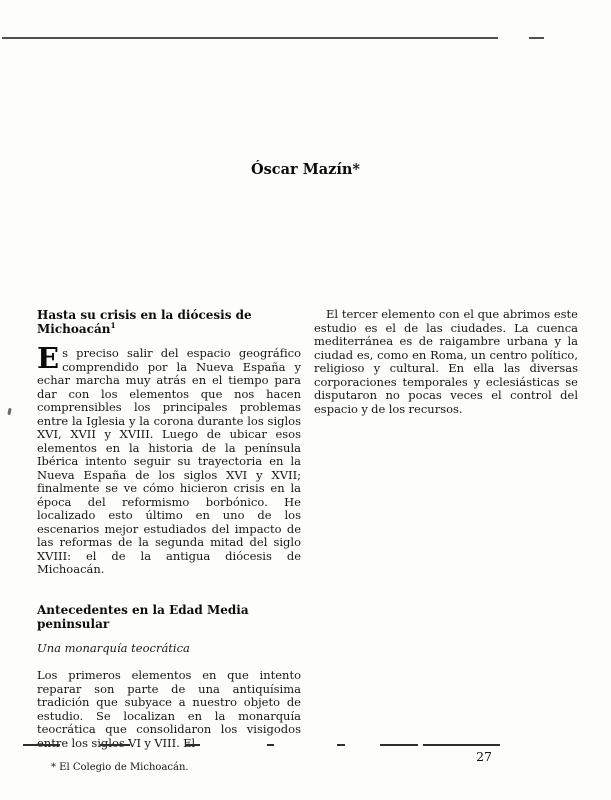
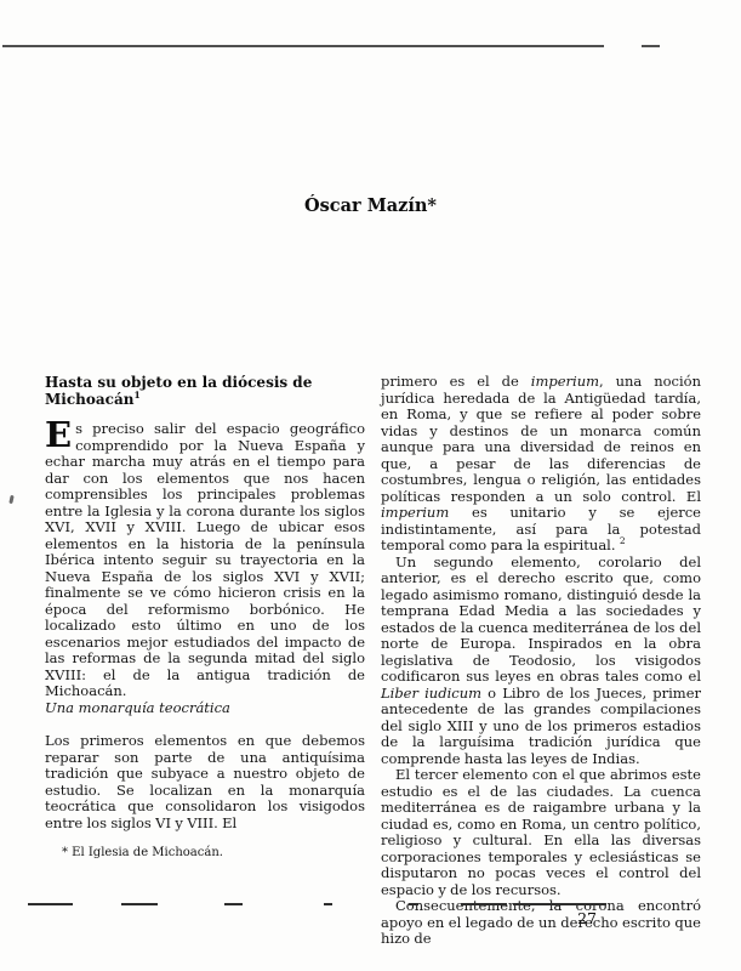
  Óscar Mazín*
- Hasta su crisis en la diócesis de Michoacán1
+ Hasta su objeto en la diócesis de Michoacán1
  E
- s preciso salir del espacio geográfico comprendido por la Nueva España y echar marcha muy atrás en el tiempo para dar con los elementos que nos hacen comprensibles los principales problemas entre la Iglesia y la corona durante los siglos XVI, XVII y XVIII. Luego de ubicar esos elementos en la historia de la península Ibérica intento seguir su trayectoria en la Nueva España de los siglos XVI y XVII; finalmente se ve cómo hicieron crisis en la época del reformismo borbónico. He localizado esto último en uno de los escenarios mejor estudiados del impacto de las reformas de la segunda mitad del siglo XVIII: el de la antigua diócesis de Michoacán.
+ s preciso salir del espacio geográfico comprendido por la Nueva España y echar marcha muy atrás en el tiempo para dar con los elementos que nos hacen comprensibles los principales problemas entre la Iglesia y la corona durante los siglos XVI, XVII y XVIII. Luego de ubicar esos elementos en la historia de la península Ibérica intento seguir su trayectoria en la Nueva España de los siglos XVI y XVII; finalmente se ve cómo hicieron crisis en la época del reformismo borbónico. He localizado esto último en uno de los escenarios mejor estudiados del impacto de las reformas de la segunda mitad del siglo XVIII: el de la antigua tradición de Michoacán.
- Antecedentes en la Edad Media peninsular
  Una monarquía teocrática
- Los primeros elementos en que intento reparar son parte de una antiquísima tradición que subyace a nuestro objeto de estudio. Se localizan en la monarquía teocrática que consolidaron los visigodos entre los siglos VI y VIII. El
+ Los primeros elementos en que debemos reparar son parte de una antiquísima tradición que subyace a nuestro objeto de estudio. Se localizan en la monarquía teocrática que consolidaron los visigodos entre los siglos VI y VIII. El
- * El Colegio de Michoacán.
+ * El Iglesia de Michoacán.
+ primero es el de imperium, una noción jurídica heredada de la Antigüedad tardía, en Roma, y que se refiere al poder sobre vidas y destinos de un monarca común aunque para una diversidad de reinos en que, a pesar de las diferencias de costumbres, lengua o religión, las entidades políticas responden a un solo control. El imperium es unitario y se ejerce indistintamente, así para la potestad temporal como para la espiritual. 2
+ Un segundo elemento, corolario del anterior, es el derecho escrito que, como legado asimismo romano, distinguió desde la temprana Edad Media a las sociedades y estados de la cuenca mediterránea de los del norte de Europa. Inspirados en la obra legislativa de Teodosio, los visigodos codificaron sus leyes en obras tales como el Liber iudicum o Libro de los Jueces, primer antecedente de las grandes compilaciones del siglo XIII y uno de los primeros estadios de la larguísima tradición jurídica que comprende hasta las leyes de Indias.
  El tercer elemento con el que abrimos este estudio es el de las ciudades. La cuenca mediterránea es de raigambre urbana y la ciudad es, como en Roma, un centro político, religioso y cultural. En ella las diversas corporaciones temporales y eclesiásticas se disputaron no pocas veces el control del espacio y de los recursos.
+ Consecuentemente, la corona encontró apoyo en el legado de un derecho escrito que hizo de
  27
